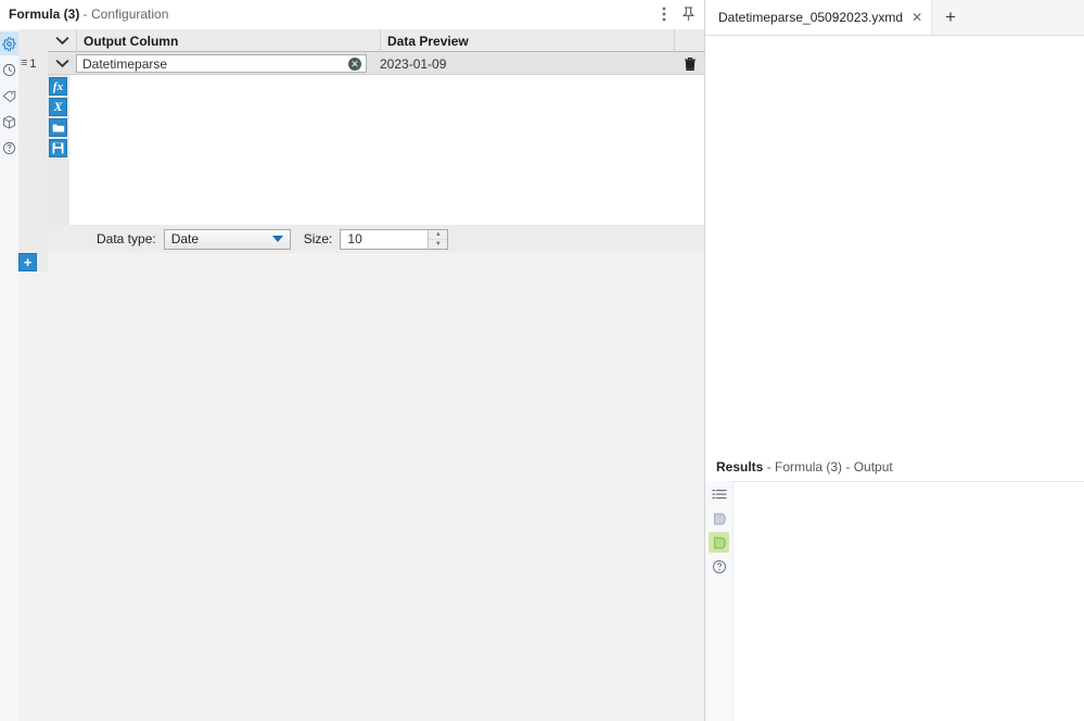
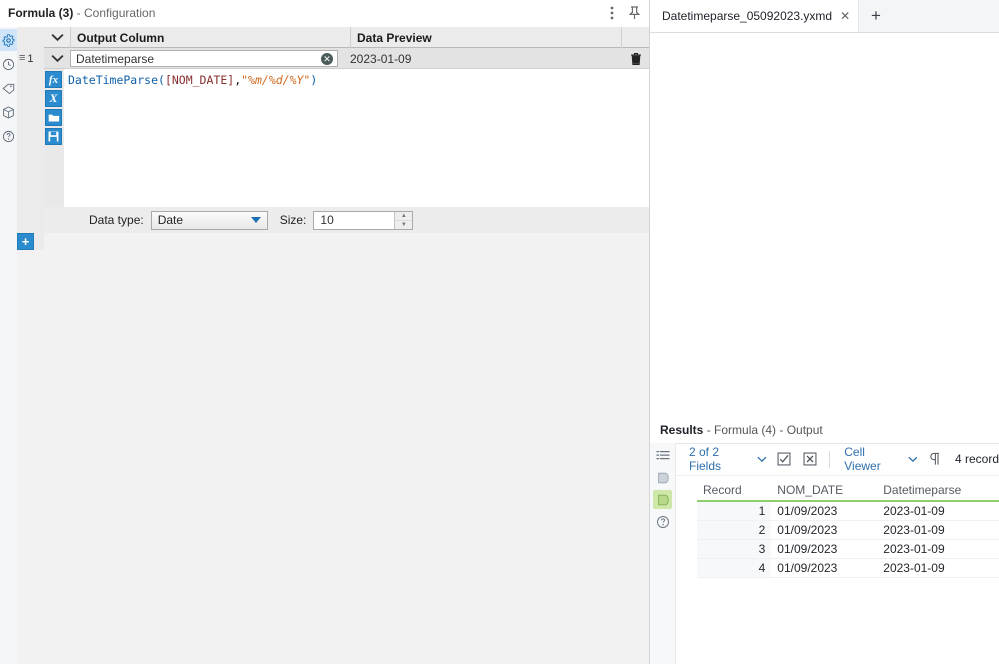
  Formula (3) - Configuration
  Output Column
  Data Preview
  ≡
  1
  Datetimeparse
  ✕
  2023-01-09
  fx
  X
+ DateTimeParse([NOM_DATE],"%m/%d/%Y")
  Data type:
  Date
  Size:
  10
  +
  Datetimeparse_05092023.yxmd
  ✕
  +
- Results - Formula (3) - Output
+ Results - Formula (4) - Output
+ 2 of 2 Fields
+ Cell Viewer
+ 4 record
+ Record	NOM_DATE	Datetimeparse
+ 1	01/09/2023	2023-01-09
+ 2	01/09/2023	2023-01-09
+ 3	01/09/2023	2023-01-09
+ 4	01/09/2023	2023-01-09
